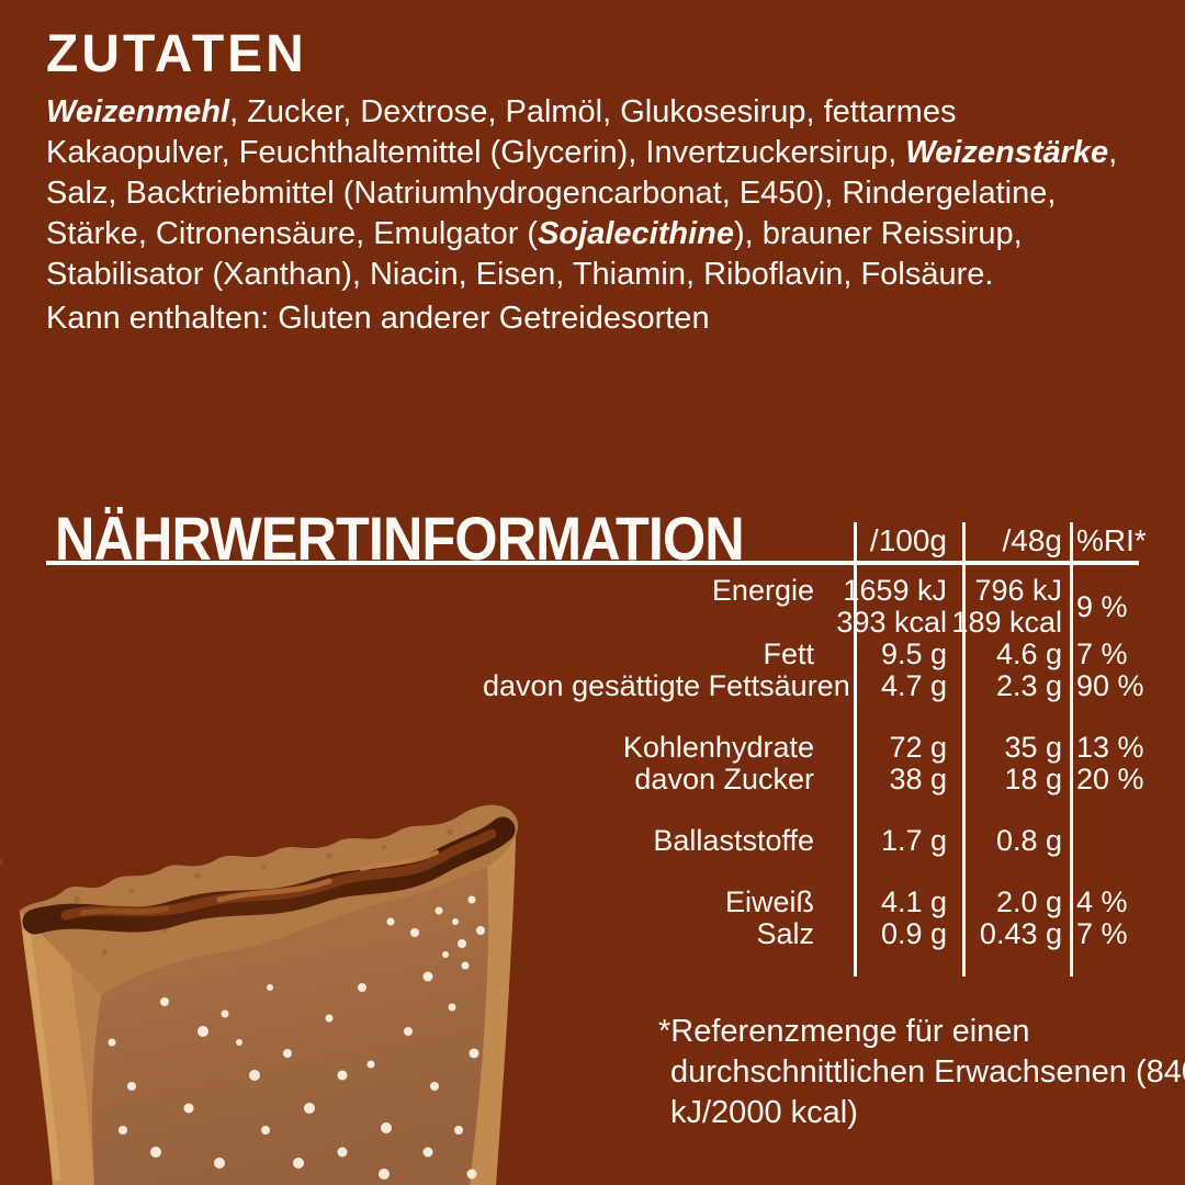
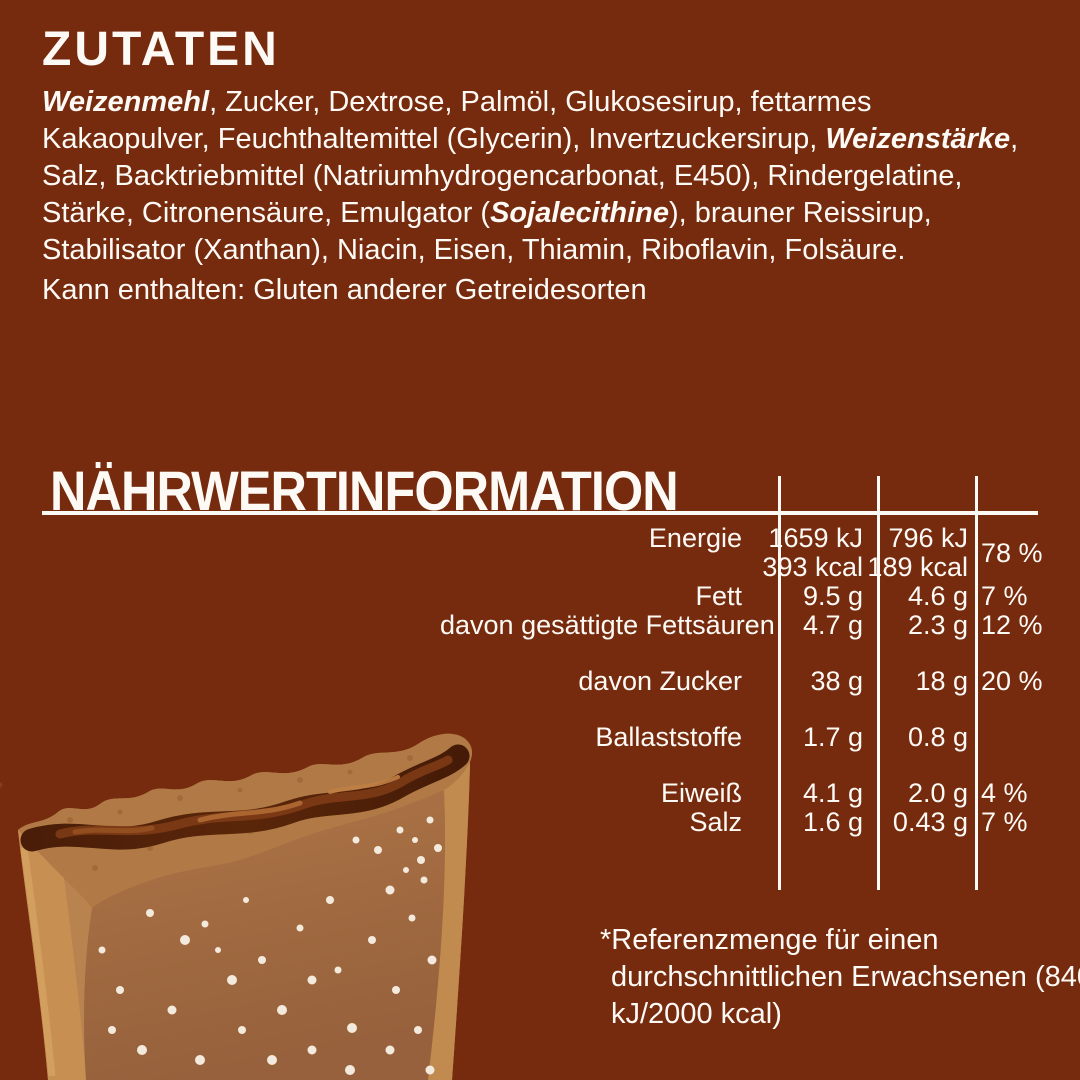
  ZUTATEN
  Weizenmehl, Zucker, Dextrose, Palmöl, Glukosesirup, fettarmes Kakaopulver, Feuchthaltemittel (Glycerin), Invertzuckersirup, Weizenstärke, Salz, Backtriebmittel (Natriumhydrogencarbonat, E450), Rindergelatine, Stärke, Citronensäure, Emulgator (Sojalecithine), brauner Reissirup, Stabilisator (Xanthan), Niacin, Eisen, Thiamin, Riboflavin, Folsäure.
  Kann enthalten: Gluten anderer Getreidesorten
  NÄHRWERTINFORMATION
- /100g
- /48g
- %RI*
  Energie
  1659 kJ
  393 kcal
  796 kJ
  189 kcal
- 9 %
+ 78 %
  Fett
  9.5 g
  4.6 g
  7 %
  davon gesättigte Fettsäur
  4.7 g
  2.3 g
- 90 %
+ 12 %
- Kohlenhydrate
- 72 g
- 35 g
- 13 %
  davon Zucker
  38 g
  18 g
  20 %
  Ballaststoffe
  1.7 g
  0.8 g
  Eiweiß
  4.1 g
  2.0 g
  4 %
  Salz
- 0.9 g
+ 1.6 g
  0.43 g
  7 %
  *Referenzmenge für einen
  durchschnittlichen Erwachsenen (84
  kJ/2000 kcal)
